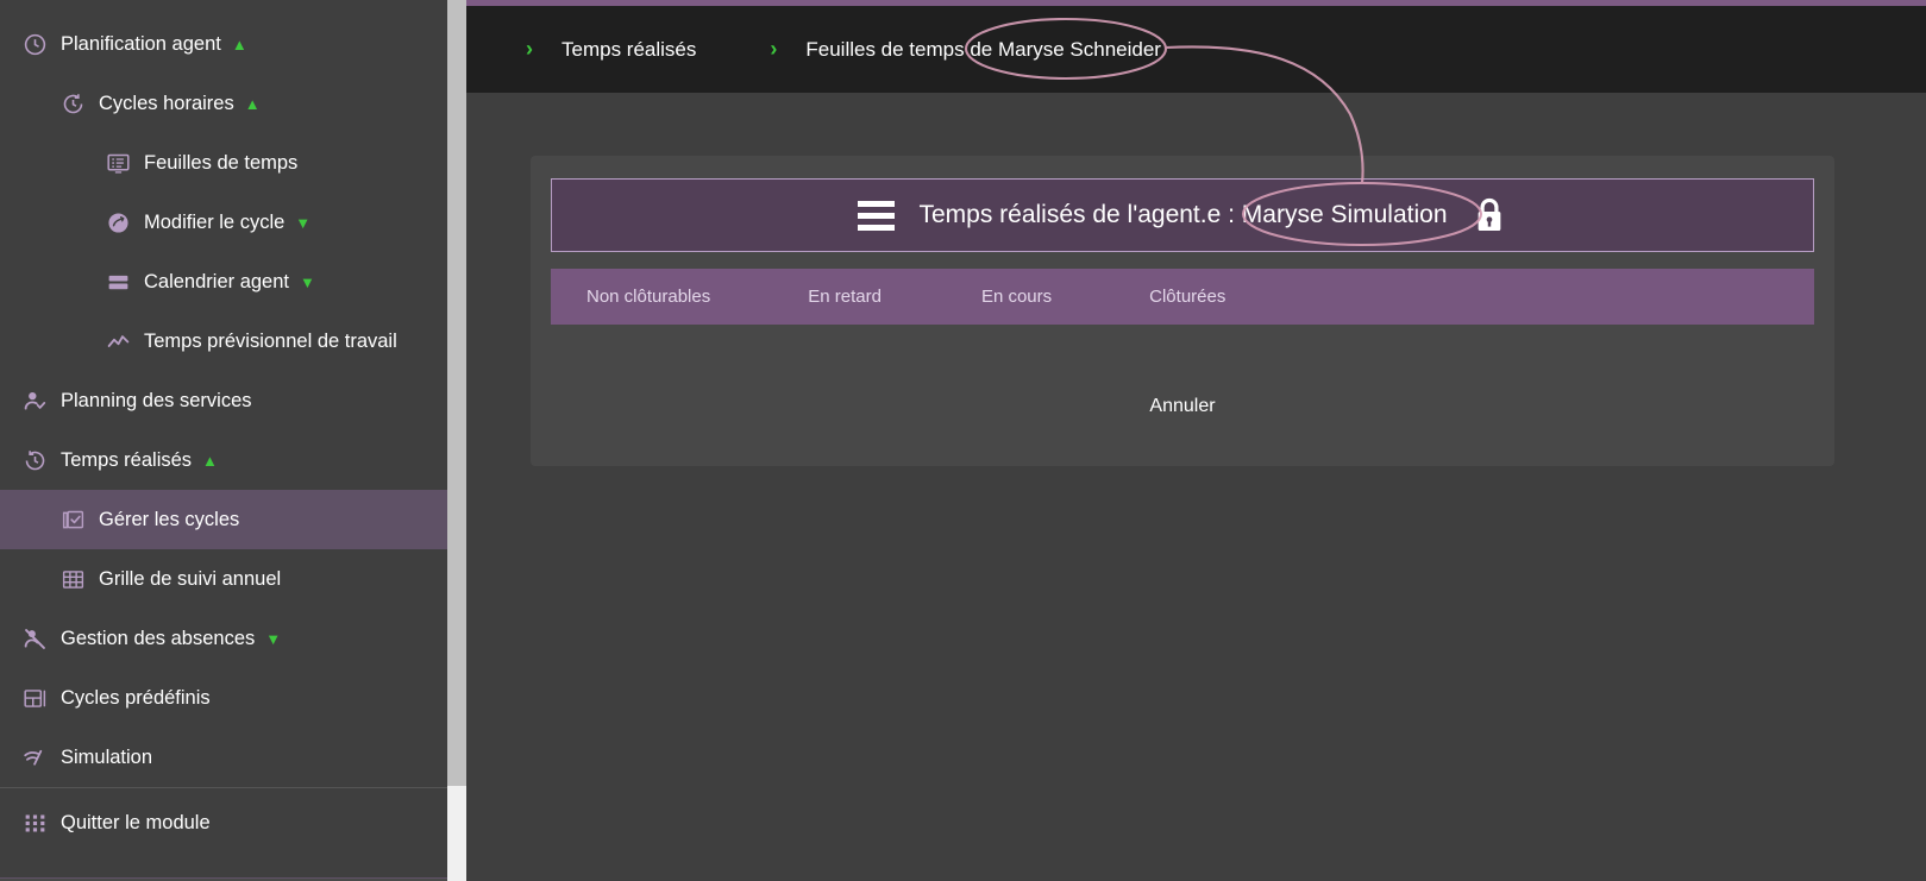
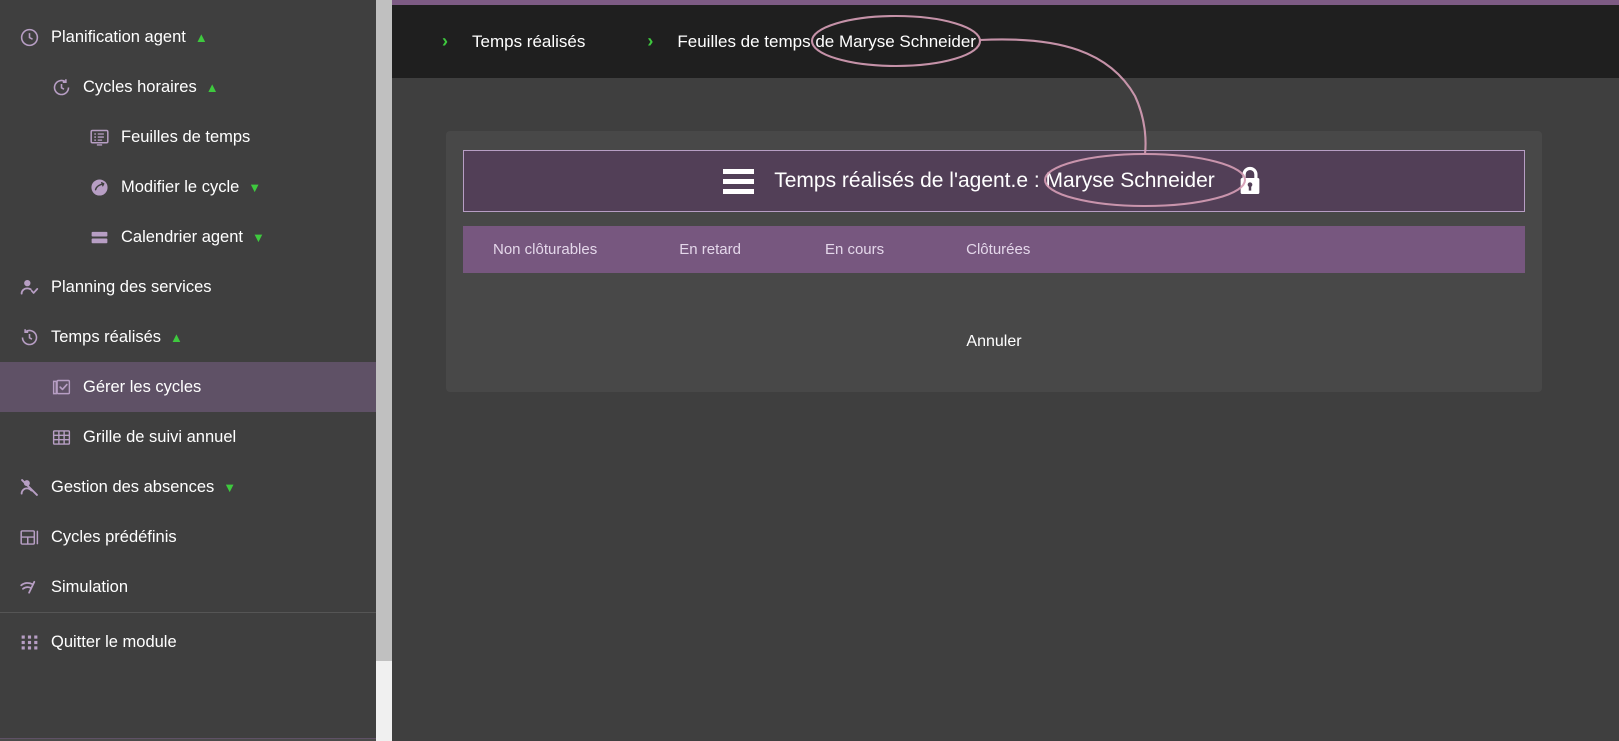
  Planification agent
  ▲
  Cycles horaires
  ▲
  Feuilles de temps
  Modifier le cycle
  ▼
  Calendrier agent
  ▼
- Temps prévisionnel de travail
  Planning des services
  Temps réalisés
  ▲
  Gérer les cycles
  Grille de suivi annuel
  Gestion des absences
  ▼
  Cycles prédéfinis
  Simulation
  Quitter le module
  ›
  Temps réalisés
  ›
  Feuilles de temps de Maryse Schneider
- Temps réalisés de l'agent.e : Maryse Simulation
+ Temps réalisés de l'agent.e : Maryse Schneider
  Non clôturables
  En retard
  En cours
  Clôturées
  Annuler
